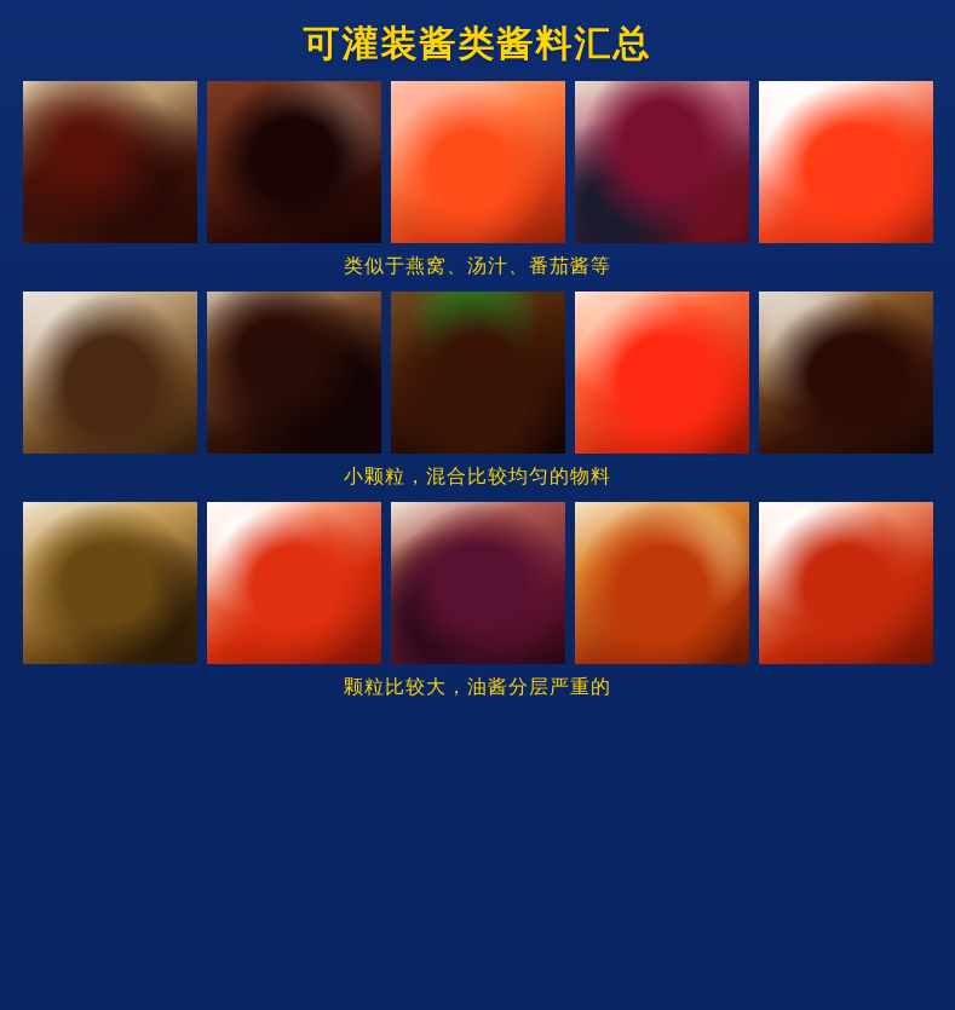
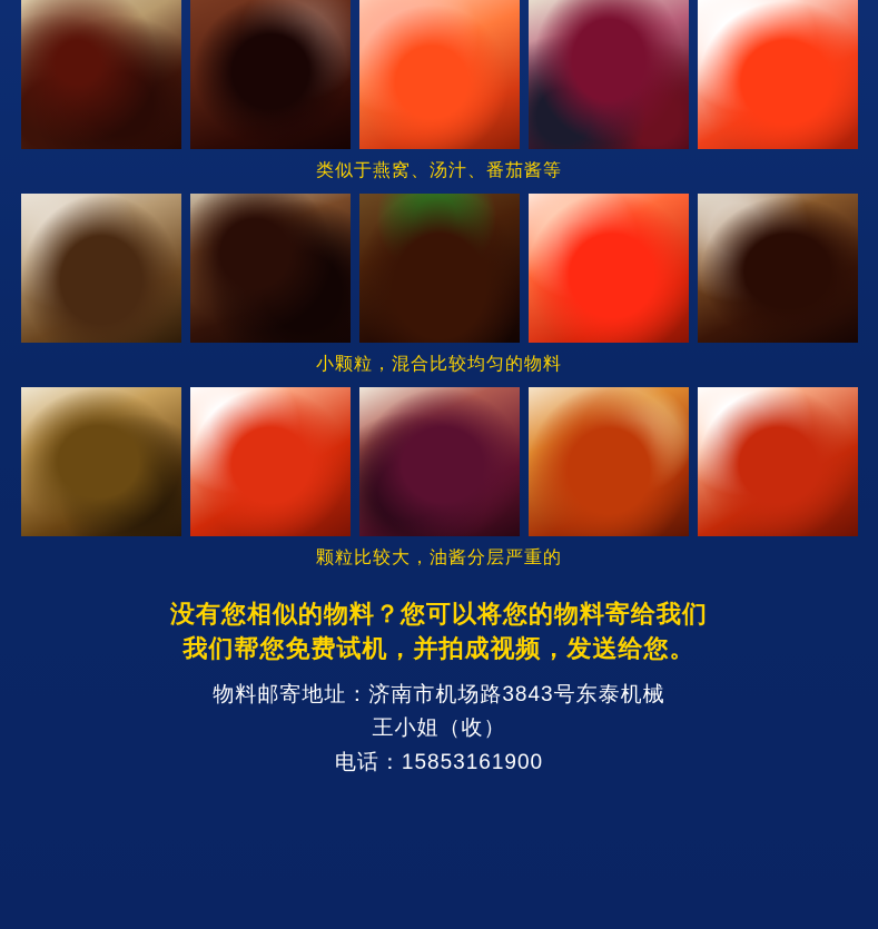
- 可灌装酱类酱料汇总
  类似于燕窝、汤汁、番茄酱等
  小颗粒，混合比较均匀的物料
  颗粒比较大，油酱分层严重的
+ 没有您相似的物料？您可以将您的物料寄给我们
+ 我们帮您免费试机，并拍成视频，发送给您。
+ 物料邮寄地址：济南市机场路3843号东泰机械
+ 王小姐（收）
+ 电话：15853161900
